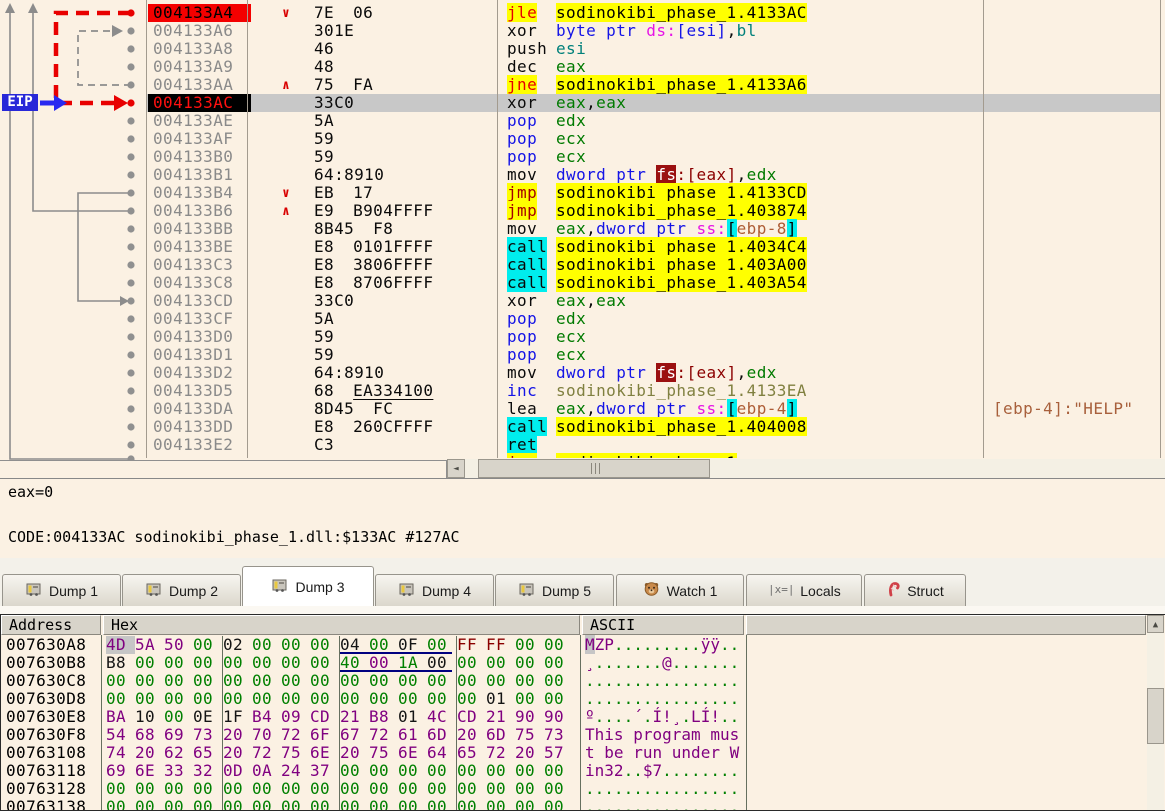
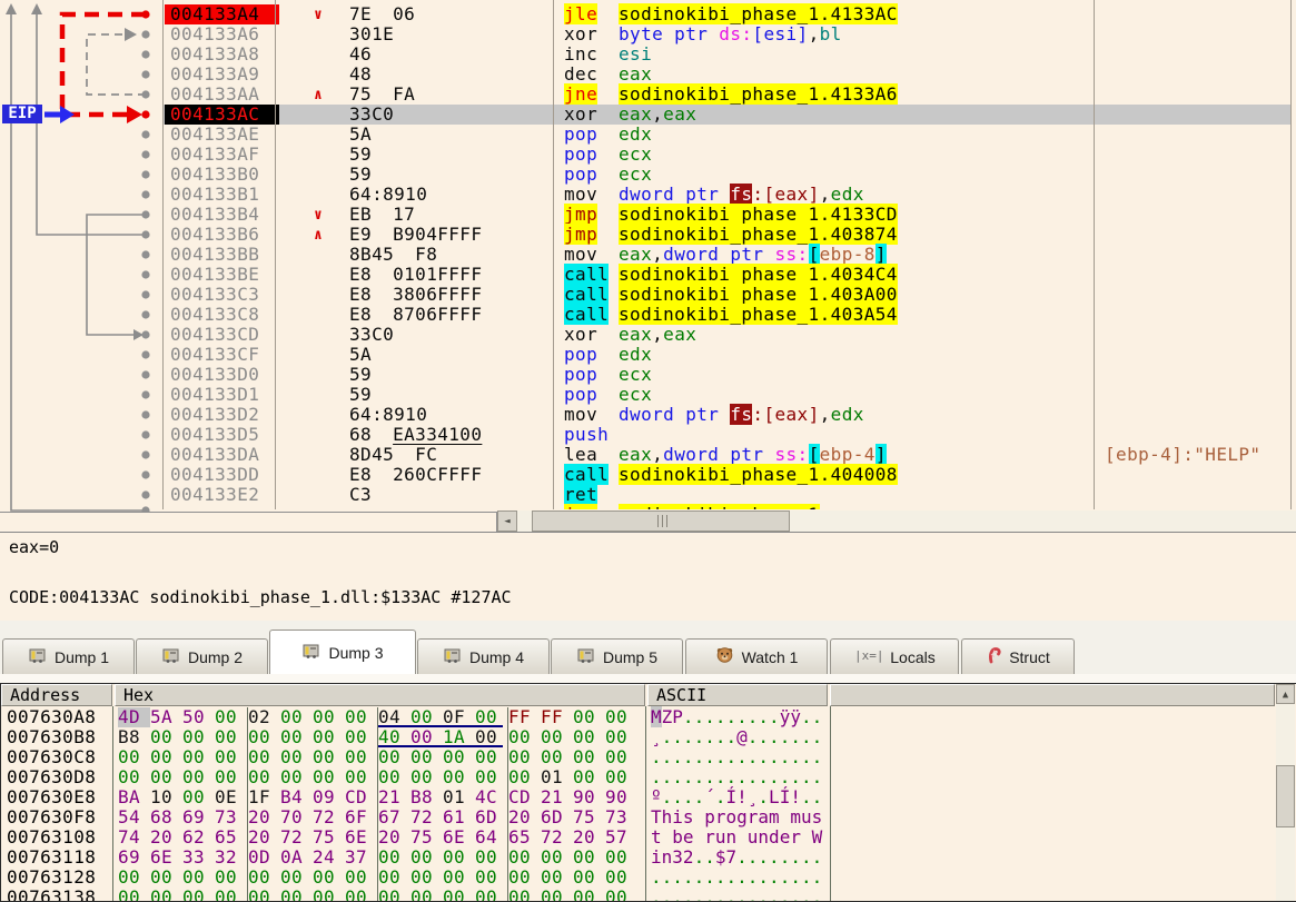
  EIP
  004133A4
  ∨
  7E 06
  jle
  sodinokibi_phase_1.4133AC
  004133A6
  301E
  xor
  byte ptr ds:[esi],bl
  004133A8
  46
- push
+ inc
  esi
  004133A9
  48
  dec
  eax
  004133AA
  ∧
  75 FA
  jne
  sodinokibi_phase_1.4133A6
  004133AC
  33C0
  xor
  eax,eax
  004133AE
  5A
  pop
  edx
  004133AF
  59
  pop
  ecx
  004133B0
  59
  pop
  ecx
  004133B1
  64:8910
  mov
  dword ptr fs:[eax],edx
  004133B4
  ∨
  EB 17
  jmp
  sodinokibi_phase_1.4133CD
  004133B6
  ∧
  E9 B904FFFF
  jmp
  sodinokibi_phase_1.403874
  004133BB
  8B45 F8
  mov
  eax,dword ptr ss:[ebp-8]
  004133BE
  E8 0101FFFF
  call
  sodinokibi_phase_1.4034C4
  004133C3
  E8 3806FFFF
  call
  sodinokibi_phase_1.403A00
  004133C8
  E8 8706FFFF
  call
  sodinokibi_phase_1.403A54
  004133CD
  33C0
  xor
  eax,eax
  004133CF
  5A
  pop
  edx
  004133D0
  59
  pop
  ecx
  004133D1
  59
  pop
  ecx
  004133D2
  64:8910
  mov
  dword ptr fs:[eax],edx
  004133D5
  68 EA334100
- inc
+ push
- sodinokibi_phase_1.4133EA
  004133DA
  8D45 FC
  lea
  eax,dword ptr ss:[ebp-4]
  [ebp-4]:"HELP"
  004133DD
  E8 260CFFFF
  call
  sodinokibi_phase_1.404008
  004133E2
  C3
  ret
  ◄
  eax=0
  CODE:004133AC sodinokibi_phase_1.dll:$133AC #127AC
  Dump 1
  Dump 2
  Dump 3
  Dump 4
  Dump 5
  Watch 1
  |x=|
  Locals
  Struct
  Address
  Hex
  ASCII
  007630A8
  4D 5A 50 00 02 00 00 00 04 00 0F 00 FF FF 00 00
  MZP.........ÿÿ..
  007630B8
  B8 00 00 00 00 00 00 00 40 00 1A 00 00 00 00 00
  ¸.......@.......
  007630C8
  00 00 00 00 00 00 00 00 00 00 00 00 00 00 00 00
  ................
  007630D8
  00 00 00 00 00 00 00 00 00 00 00 00 00 01 00 00
  ................
  007630E8
  BA 10 00 0E 1F B4 09 CD 21 B8 01 4C CD 21 90 90
  º....´.Í!¸.LÍ!..
  007630F8
  54 68 69 73 20 70 72 6F 67 72 61 6D 20 6D 75 73
  This program mus
  00763108
  74 20 62 65 20 72 75 6E 20 75 6E 64 65 72 20 57
  t be run under W
  00763118
  69 6E 33 32 0D 0A 24 37 00 00 00 00 00 00 00 00
  in32..$7........
  00763128
  00 00 00 00 00 00 00 00 00 00 00 00 00 00 00 00
  ................
  00763138
  00 00 00 00 00 00 00 00 00 00 00 00 00 00 00 00
  ................
  ▲
